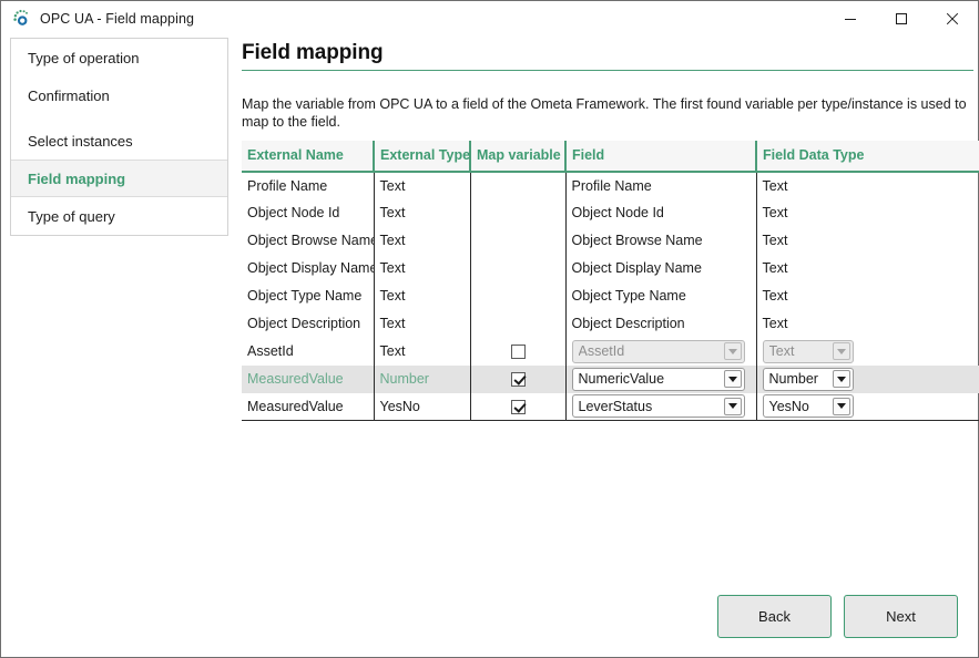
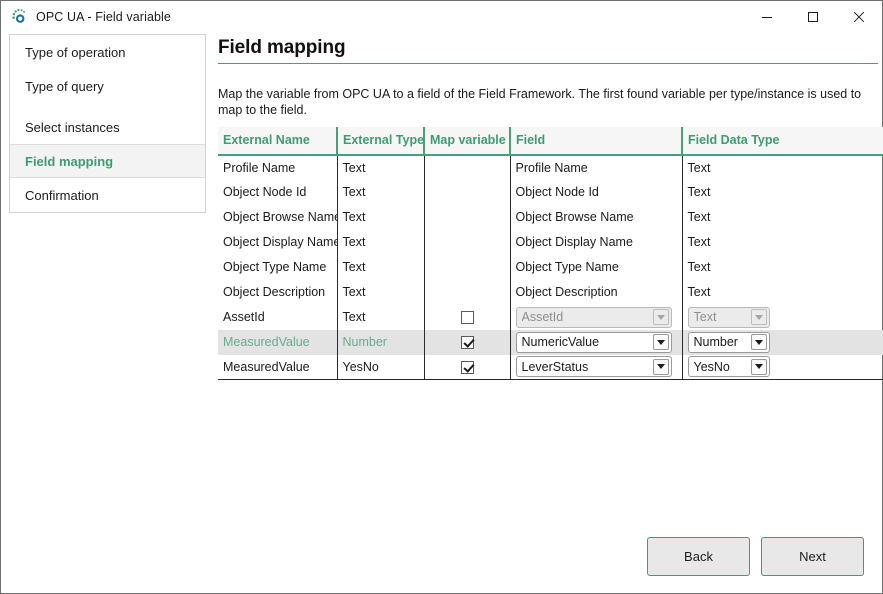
- OPC UA - Field mapping
+ OPC UA - Field variable
  Type of operation
- Confirmation
+ Type of query
  Select instances
  Field mapping
- Type of query
+ Confirmation
  Field mapping
- Map the variable from OPC UA to a field of the Ometa Framework. The first found variable per type/instance is used to map to the field.
+ Map the variable from OPC UA to a field of the Field Framework. The first found variable per type/instance is used to map to the field.
  External Name	External Type	Map variable	Field	Field Data Type
  Profile Name	Text		Profile Name	Text
  Object Node Id	Text		Object Node Id	Text
  Object Browse Nam	Text		Object Browse Name	Text
  Object Display Nam	Text		Object Display Name	Text
  Object Type Name	Text		Object Type Name	Text
  Object Description	Text		Object Description	Text
  AssetId	Text		AssetId	Text
  MeasuredValue	Number		NumericValue	Number
  MeasuredValue	YesNo		LeverStatus	YesNo
  Back
  Next
